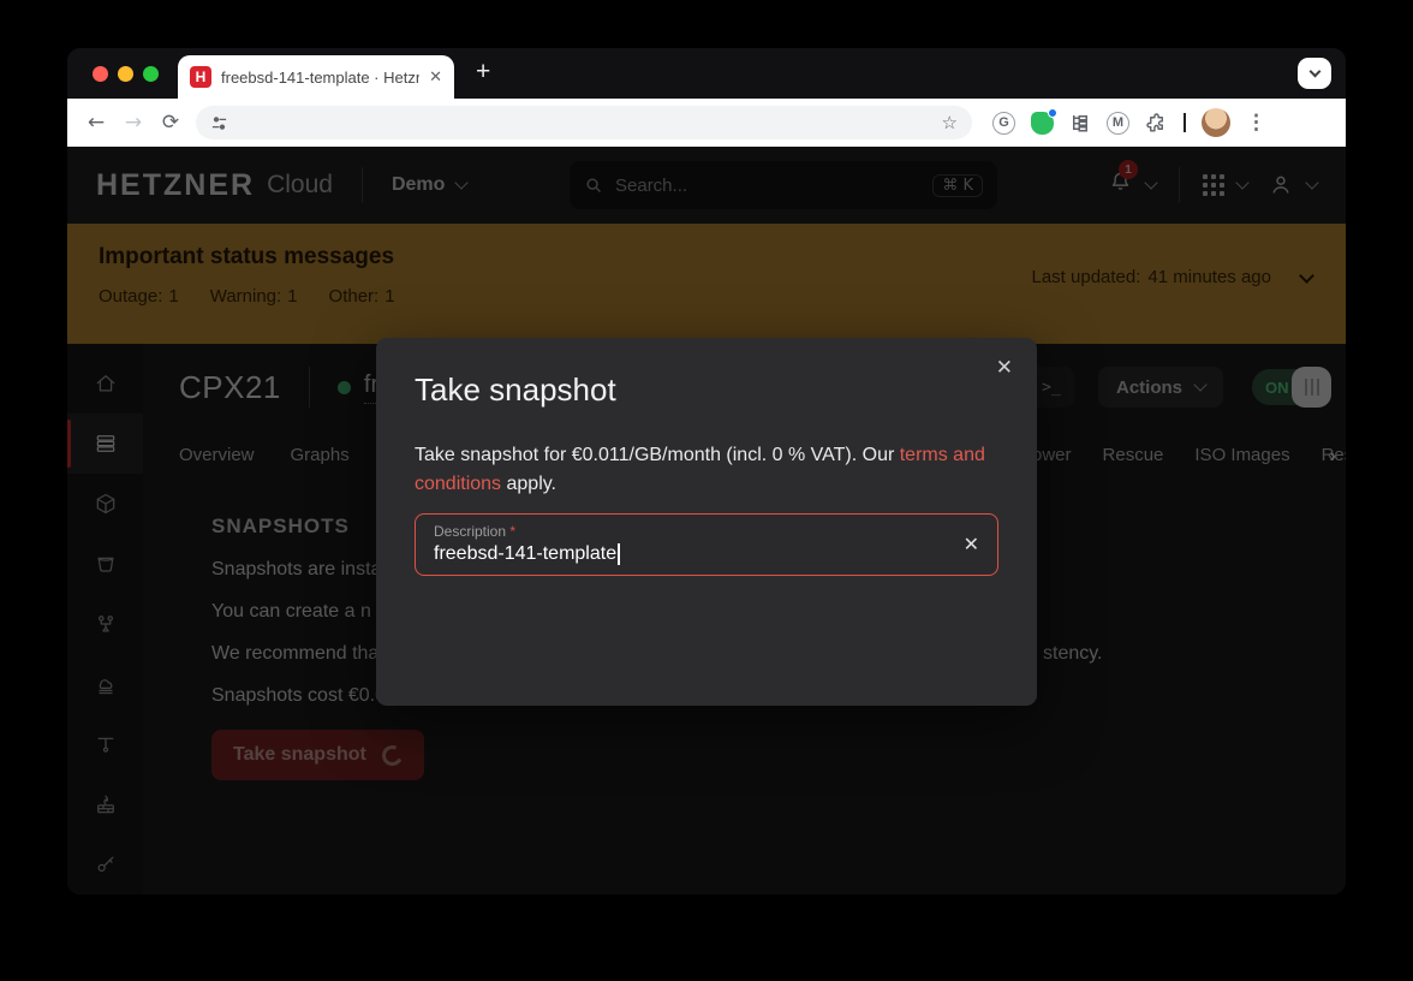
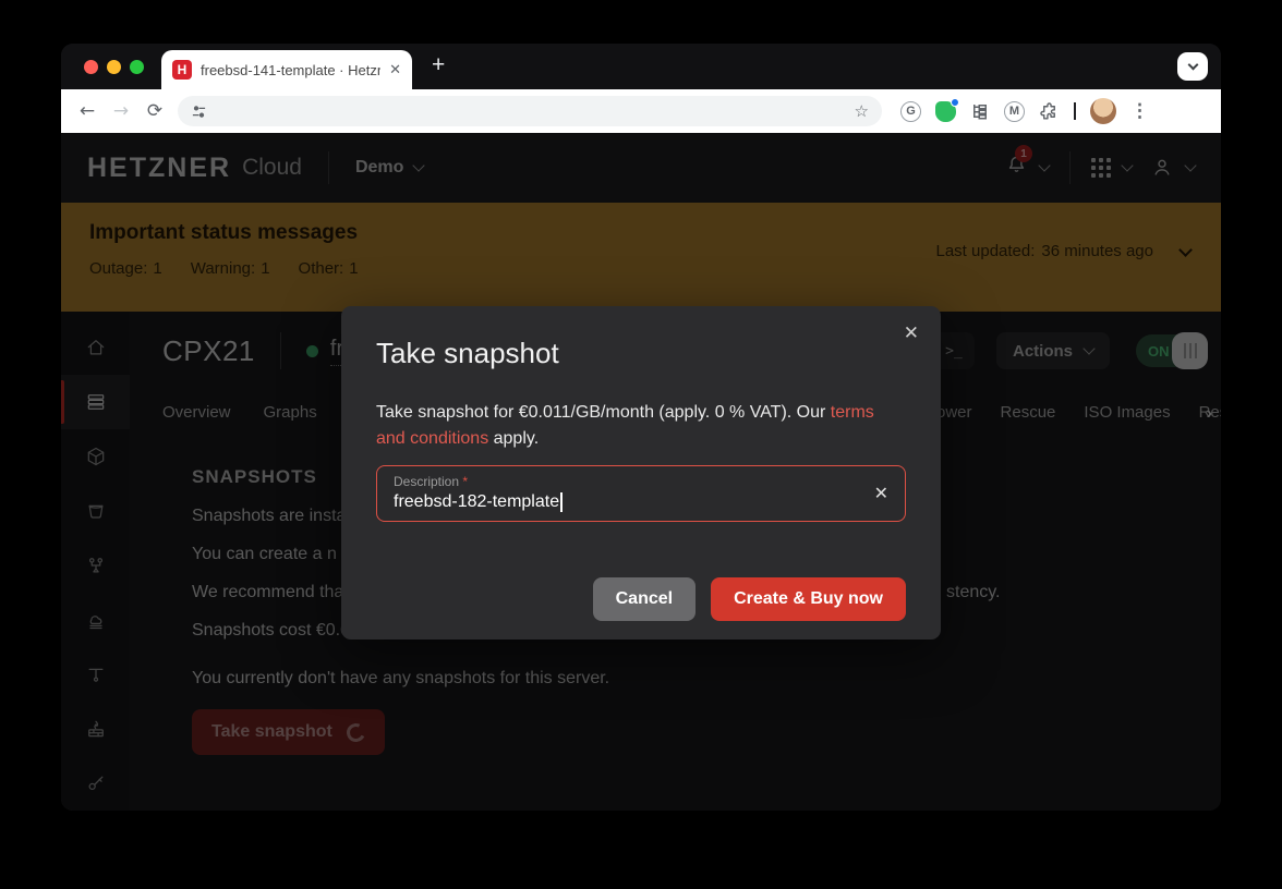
  H
  freebsd-141-template · Hetz
  ✕
  +
  ←
  →
  ⟳
  ☆
  G
  M
  ⋮
  HETZNER
  Cloud
  Demo
- Search...
- ⌘ K
  1
  Important status messages
  Outage: 1
  Warning: 1
  Other: 1
- Last updated: 41 minutes ago
+ Last updated: 36 minutes ago
  CPX21
  >_
  Actions
  ON
  Overview
  Graphs
  ower
  Rescue
  ISO Images
  ›
  SNAPSHOTS
  Snapshots are inst
  You can create a n
  We recommend tha
  stency.
+ You currently don't have any snapshots for this server.
  Take snapshot
  ✕
  Take snapshot
- Take snapshot for €0.011/GB/month (incl. 0 % VAT). Our terms and conditions apply.
+ Take snapshot for €0.011/GB/month (apply. 0 % VAT). Our terms and conditions apply.
  Description *
- freebsd-141-template
+ freebsd-182-template
  ✕
+ Cancel
+ Create & Buy now
